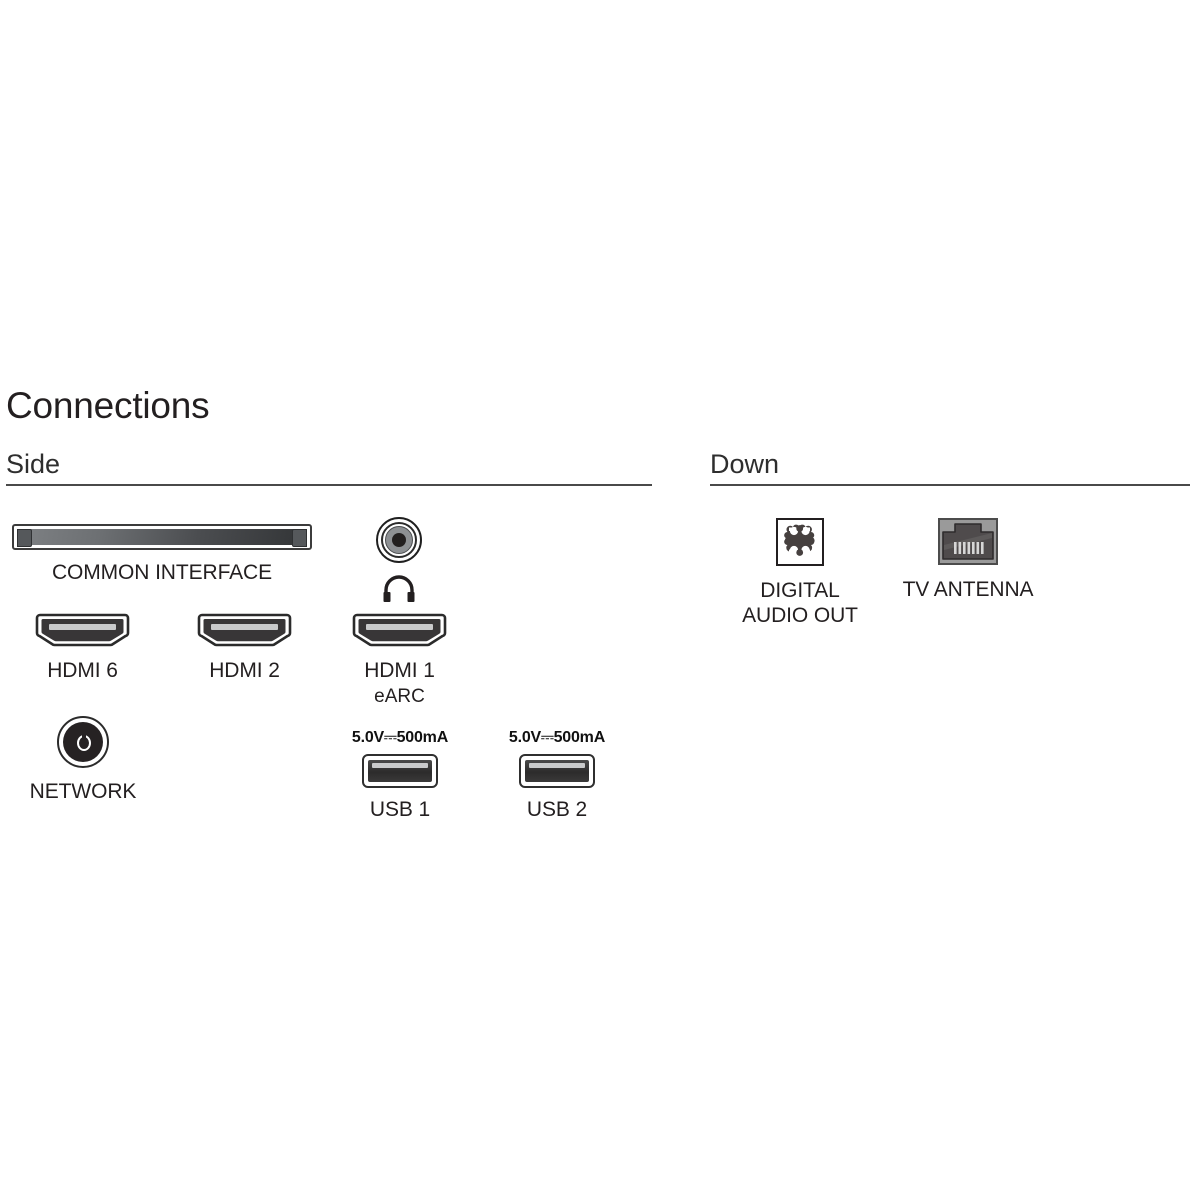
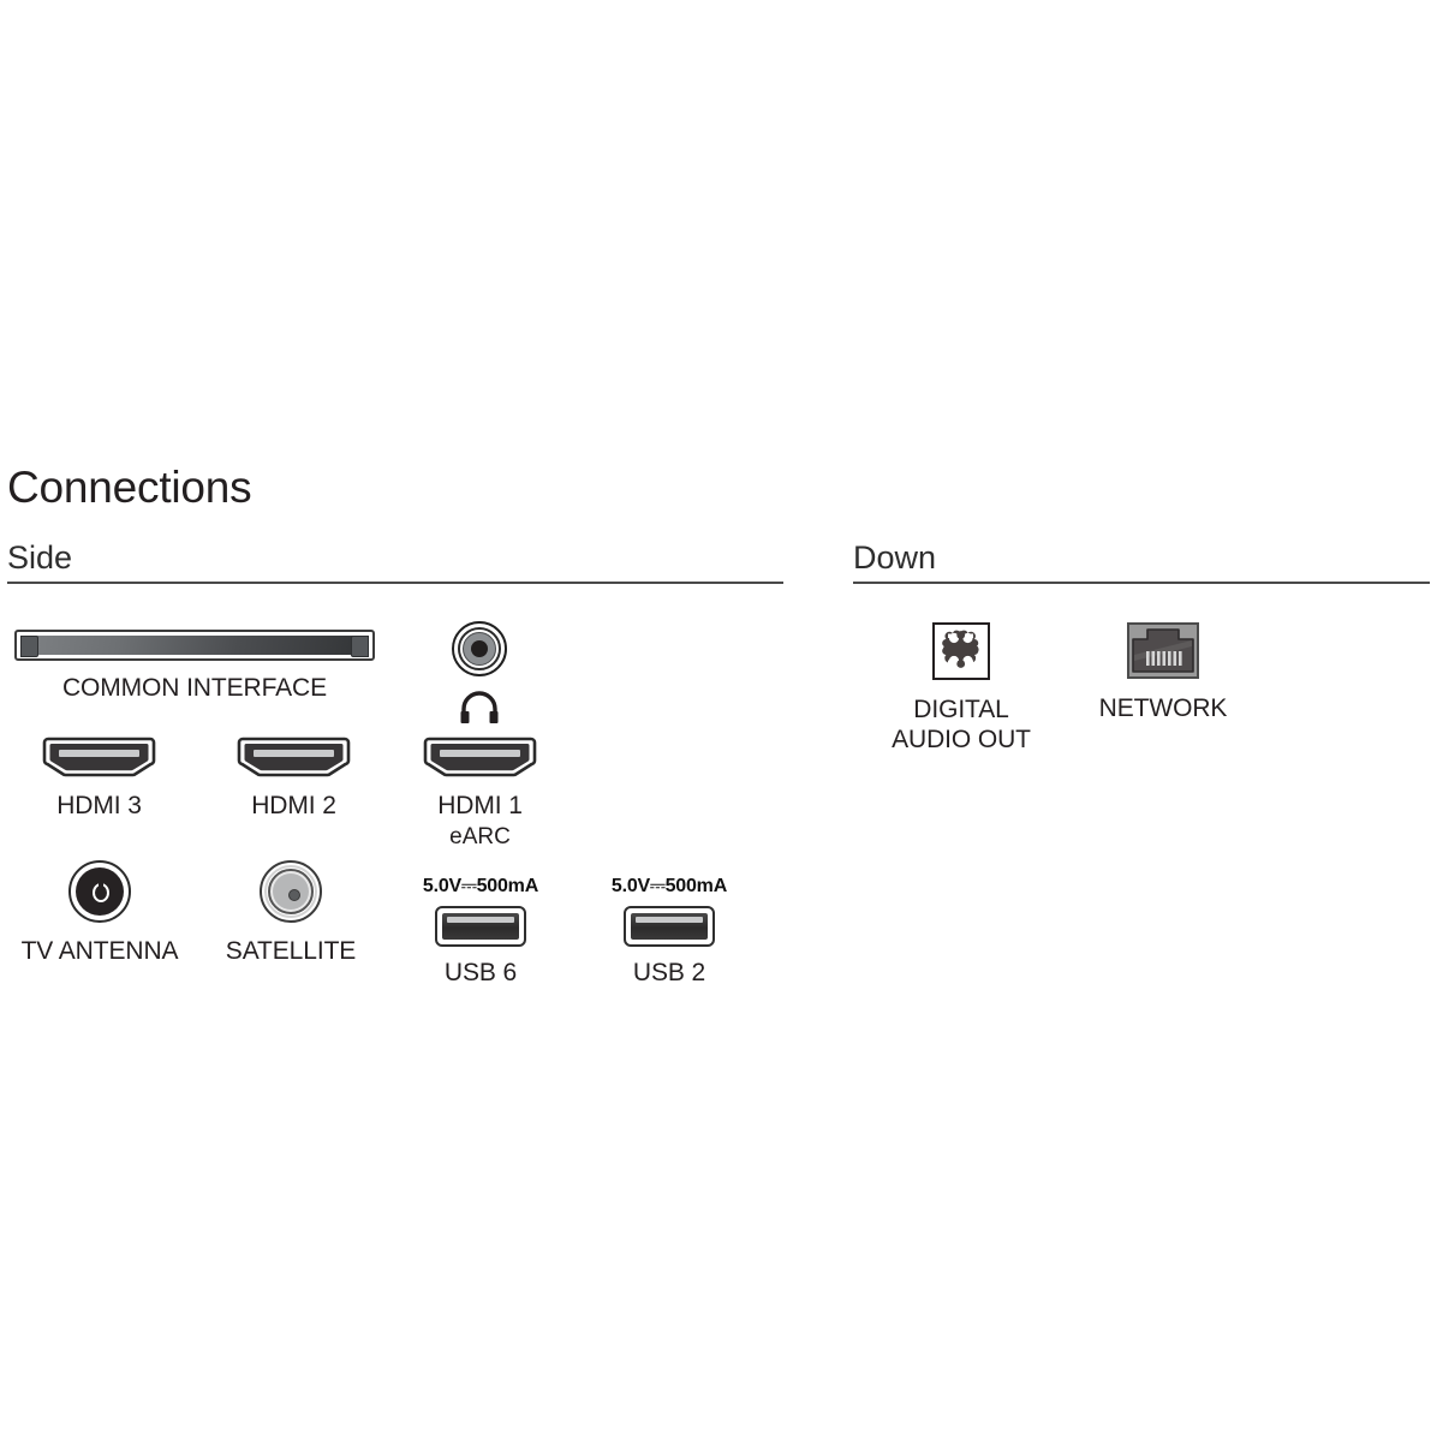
  Connections
  Side
  COMMON INTERFACE
- HDMI 6
+ HDMI 3
  HDMI 2
  HDMI 1
  eARC
- NETWORK
+ TV ANTENNA
+ SATELLITE
  5.0V⎓500mA
- USB 1
+ USB 6
  5.0V⎓500mA
  USB 2
  Down
  DIGITAL
  AUDIO OUT
- TV ANTENNA
+ NETWORK
